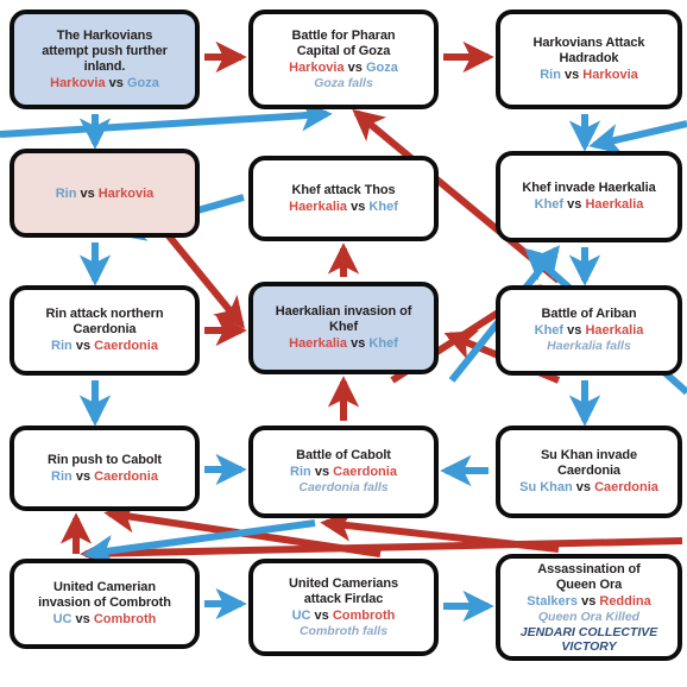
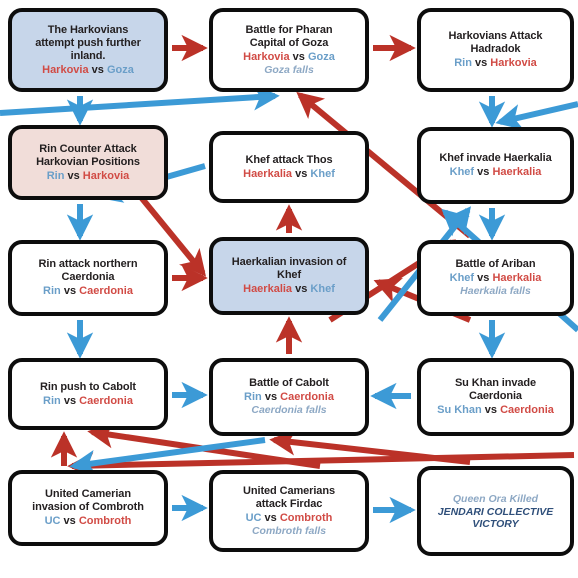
  The Harkovians
  attempt push further
  inland.
  Harkovia vs Goza
  Battle for Pharan
  Capital of Goza
  Harkovia vs Goza
  Goza falls
  Harkovians Attack
  Hadradok
  Rin vs Harkovia
+ Rin Counter Attack
+ Harkovian Positions
  Rin vs Harkovia
  Khef attack Thos
  Haerkalia vs Khef
  Khef invade Haerkalia
  Khef vs Haerkalia
  Rin attack northern
  Caerdonia
  Rin vs Caerdonia
  Haerkalian invasion of
  Khef
  Haerkalia vs Khef
  Battle of Ariban
  Khef vs Haerkalia
  Haerkalia falls
  Rin push to Cabolt
  Rin vs Caerdonia
  Battle of Cabolt
  Rin vs Caerdonia
  Caerdonia falls
  Su Khan invade
  Caerdonia
  Su Khan vs Caerdonia
  United Camerian
  invasion of Combroth
  UC vs Combroth
  United Camerians
  attack Firdac
  UC vs Combroth
  Combroth falls
- Assassination of
- Queen Ora
- Stalkers vs Reddina
  Queen Ora Killed
  JENDARI COLLECTIVE
  VICTORY
